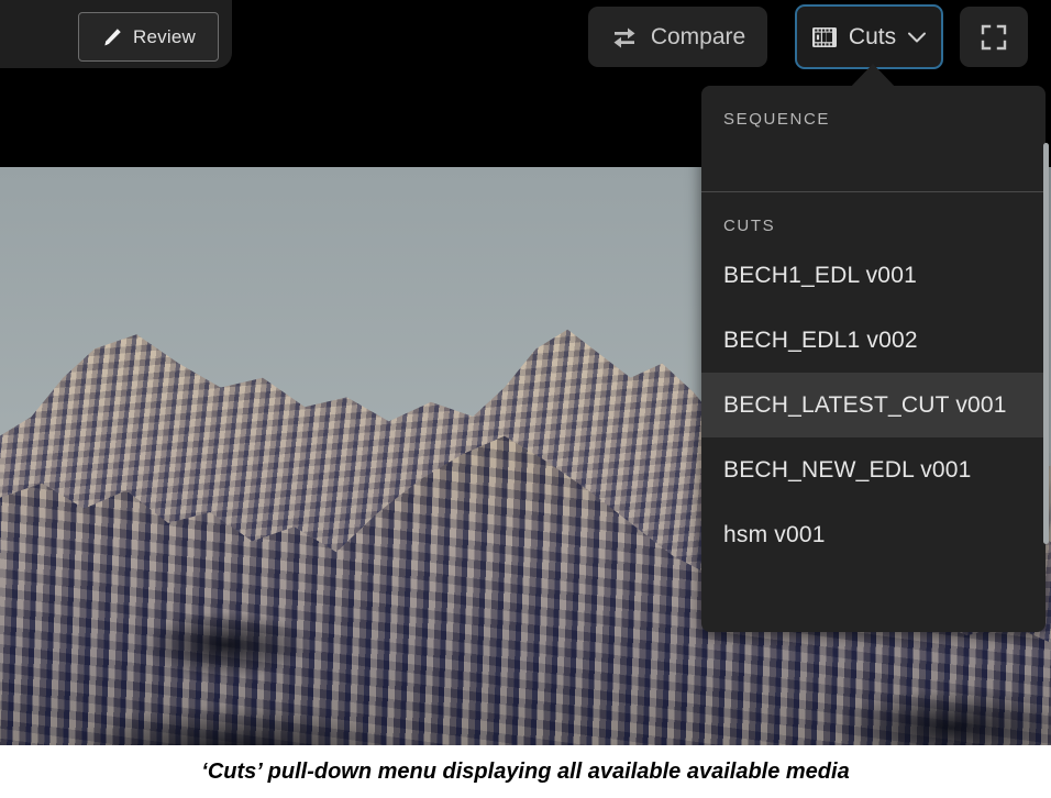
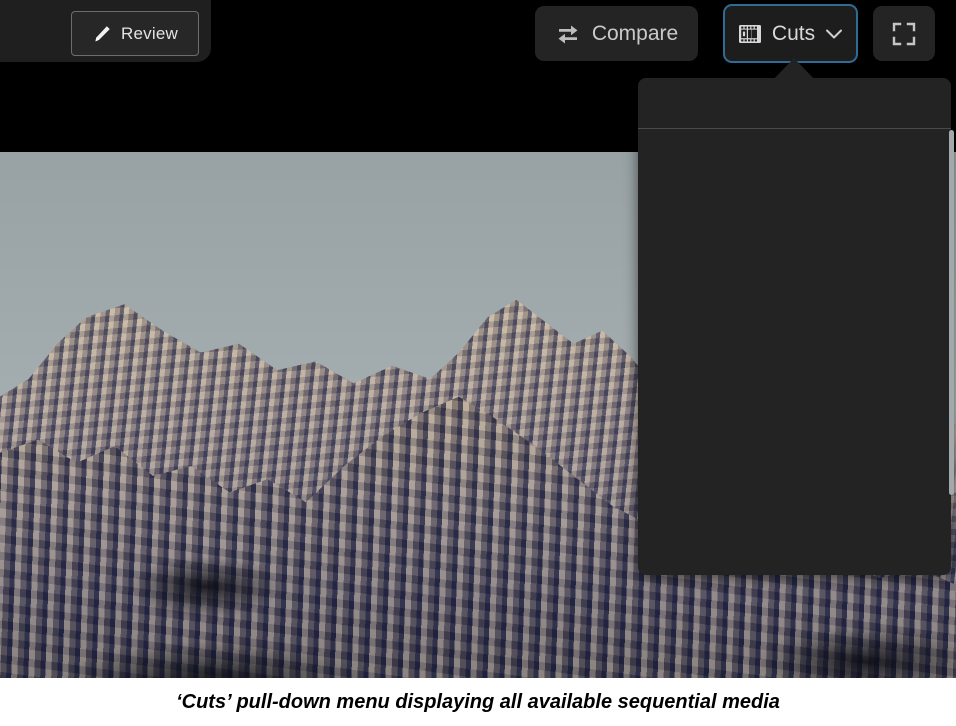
  Review
  Compare
  Cuts
- SEQUENCE
- CUTS
- BECH1_EDL v001
- BECH_EDL1 v002
- BECH_LATEST_CUT v001
- BECH_NEW_EDL v001
- hsm v001
- ‘Cuts’ pull-down menu displaying all available available media
+ ‘Cuts’ pull-down menu displaying all available sequential media
